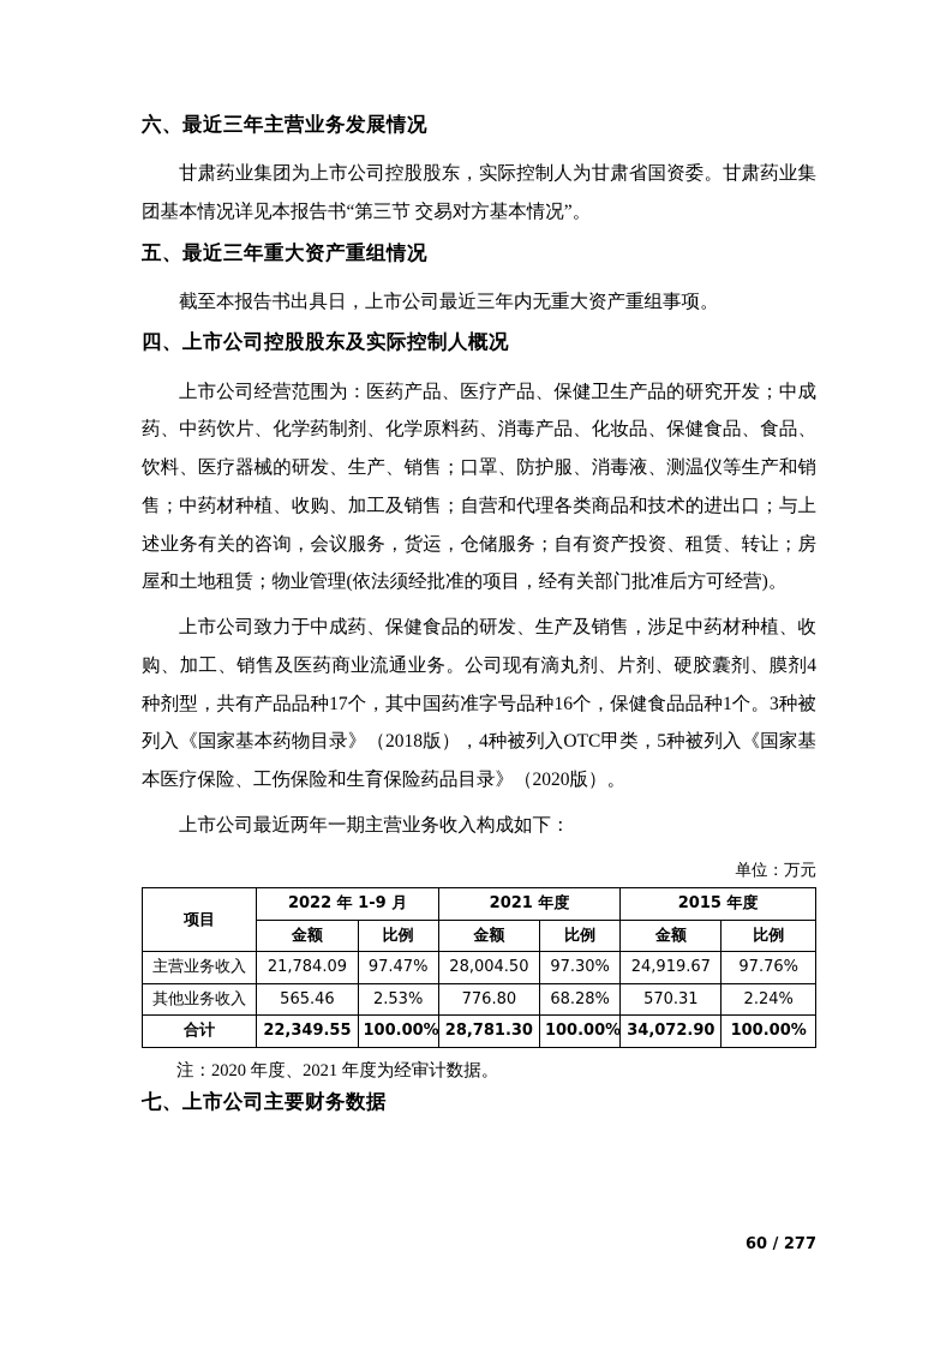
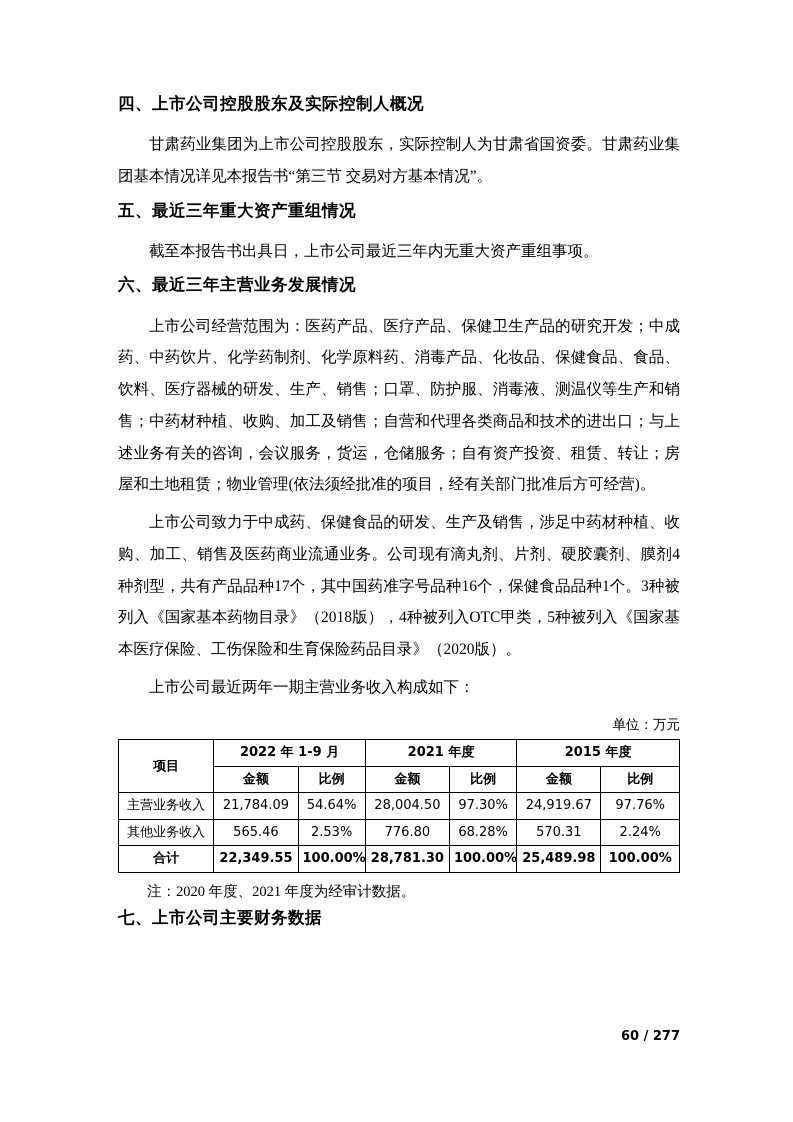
- 六、最近三年主营业务发展情况
+ 四、上市公司控股股东及实际控制人概况
  甘肃药业集团为上市公司控股股东，实际控制人为甘肃省国资委。甘肃药业集团基本情况详见本报告书“第三节 交易对方基本情况”。
  五、最近三年重大资产重组情况
  截至本报告书出具日，上市公司最近三年内无重大资产重组事项。
- 四、上市公司控股股东及实际控制人概况
+ 六、最近三年主营业务发展情况
  上市公司经营范围为：医药产品、医疗产品、保健卫生产品的研究开发；中成药、中药饮片、化学药制剂、化学原料药、消毒产品、化妆品、保健食品、食品、饮料、医疗器械的研发、生产、销售；口罩、防护服、消毒液、测温仪等生产和销售；中药材种植、收购、加工及销售；自营和代理各类商品和技术的进出口；与上述业务有关的咨询，会议服务，货运，仓储服务；自有资产投资、租赁、转让；房屋和土地租赁；物业管理(依法须经批准的项目，经有关部门批准后方可经营)。
  上市公司致力于中成药、保健食品的研发、生产及销售，涉足中药材种植、收购、加工、销售及医药商业流通业务。公司现有滴丸剂、片剂、硬胶囊剂、膜剂4种剂型，共有产品品种17个，其中国药准字号品种16个，保健食品品种1个。3种被列入《国家基本药物目录》（2018版），4种被列入OTC甲类，5种被列入《国家基本医疗保险、工伤保险和生育保险药品目录》（2020版）。
  上市公司最近两年一期主营业务收入构成如下：
  单位：万元
  项目	2022 年 1-9 月	2021 年度	2015 年度
  金额	比例	金额	比例	金额	比例
- 主营业务收入	21,784.09	97.47%	28,004.50	97.30%	24,919.67	97.76%
+ 主营业务收入	21,784.09	54.64%	28,004.50	97.30%	24,919.67	97.76%
  其他业务收入	565.46	2.53%	776.80	68.28%	570.31	2.24%
- 合计	22,349.55	100.00%	28,781.30	100.00%	34,072.90	100.00%
+ 合计	22,349.55	100.00%	28,781.30	100.00%	25,489.98	100.00%
  注：2020 年度、2021 年度为经审计数据。
  七、上市公司主要财务数据
  60 / 277
